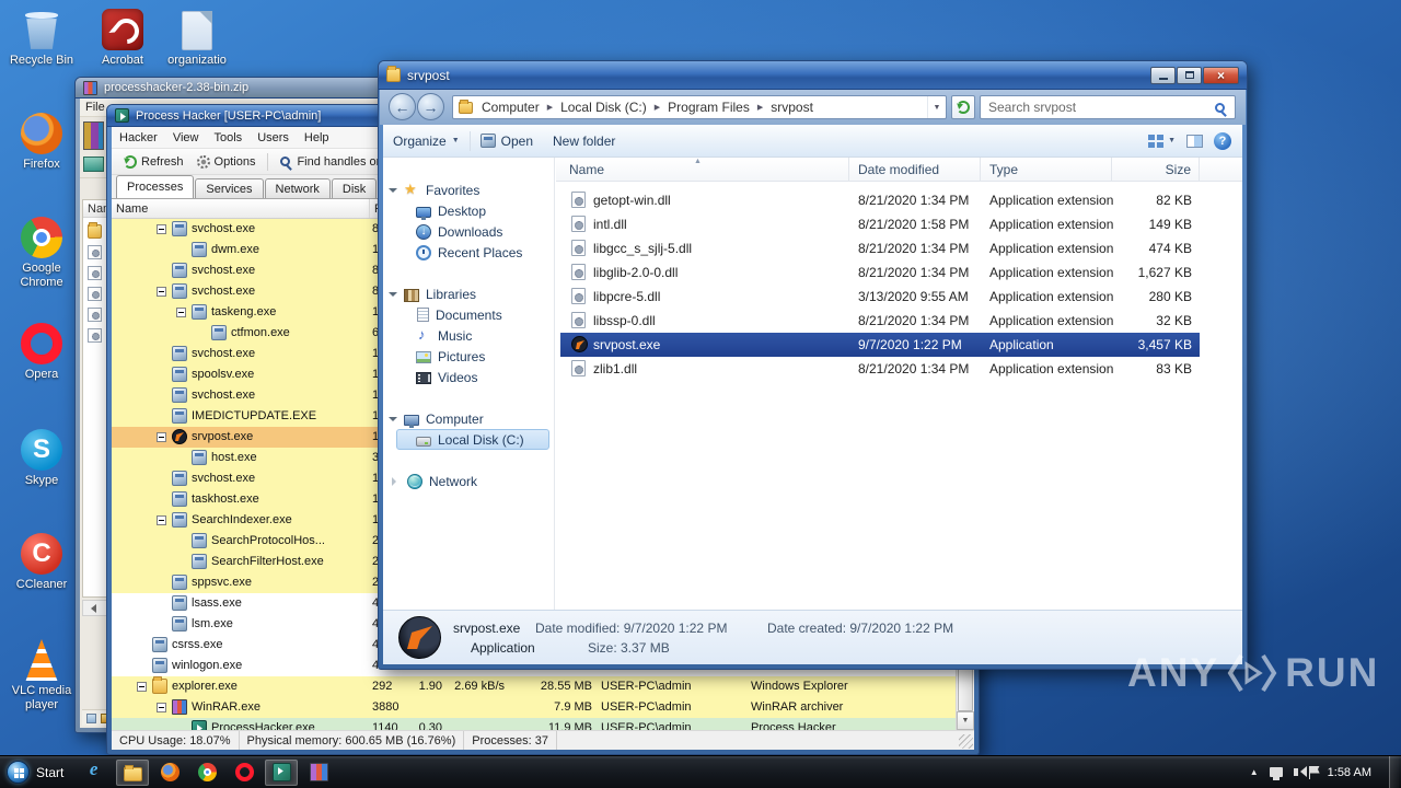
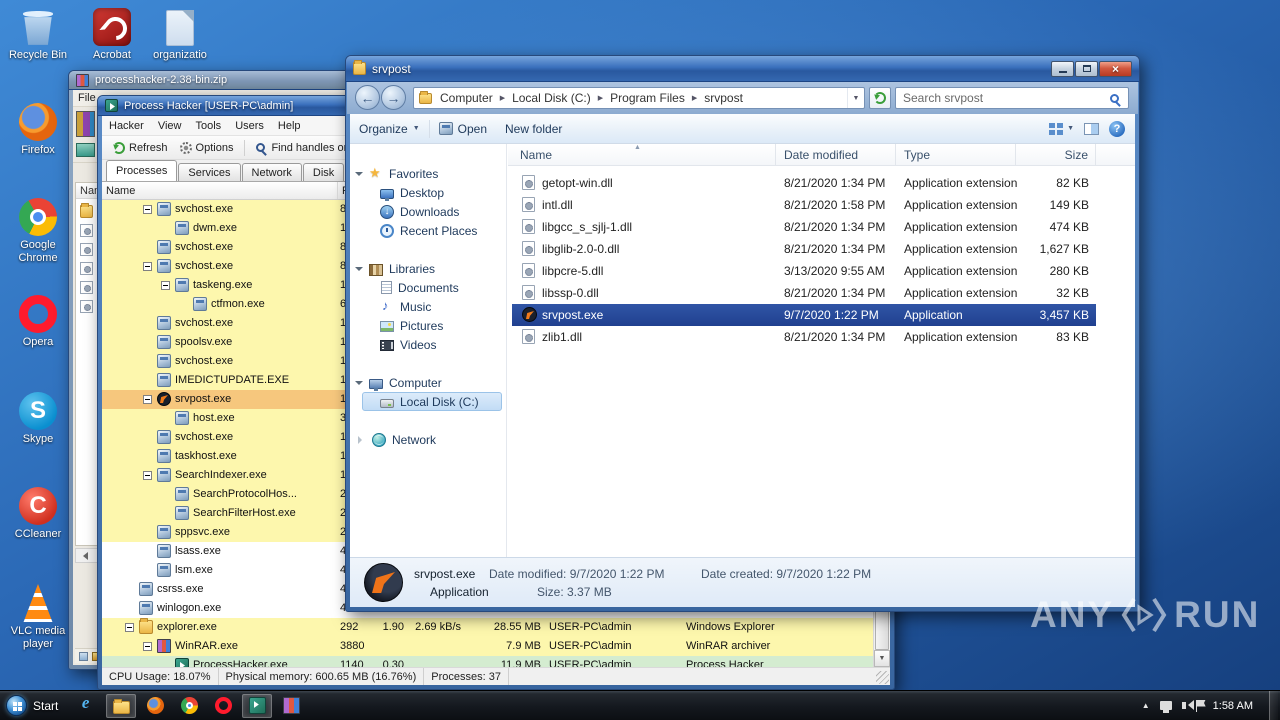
  Recycle Bin
  Acrobat
  organizatio
  Firefox
  Google Chrome
  Opera
  Skype
  CCleaner
  VLC media player
  processhacker-2.38-bin.zip
  File
  Process Hacker [USER-PC\admin]
  Hacker
  View
  Tools
  Users
  Help
  Refresh
  Options
  Find handles o
  Processes
  Services
  Network
  Disk
  Name
  svchost.exe
  8
  dwm.exe
  1
  svchost.exe
  8
  svchost.exe
  8
  taskeng.exe
  ctfmon.exe
  6
  svchost.exe
  spoolsv.exe
  svchost.exe
  IMEDICTUPDATE.EXE
  srvpost.exe
  host.exe
  svchost.exe
  taskhost.exe
  SearchIndexer.exe
  SearchProtocolHos...
  SearchFilterHost.exe
  sppsvc.exe
  lsass.exe
  4
  lsm.exe
  4
  csrss.exe
  4
  winlogon.exe
  4
  explorer.exe
  292
  1.90
  2.69 kB/s
  28.55 MB
  USER-PC\admin
  Windows Explorer
  WinRAR.exe
  3880
  7.9 MB
  USER-PC\admin
  WinRAR archiver
  ProcessHacker.exe
  1140
  0.30
  11.9 MB
  USER-PC\admin
  Process Hacker
  CPU Usage: 18.07%
  Physical memory: 600.65 MB (16.76%)
  Processes: 37
  srvpost
  ×
  ←
  →
  Computer
  Local Disk (C:)
  Program Files
  srvpost
  Search srvpost
  Organize
  Open
  New folder
  Favorites
  Desktop
  Downloads
  Recent Places
  Libraries
  Documents
  Music
  Pictures
  Videos
  Computer
  Local Disk (C:)
  Network
  Name
  Date modified
  Type
  Size
  getopt-win.dll
  8/21/2020 1:34 PM
  Application extension
  82 KB
  intl.dll
  8/21/2020 1:58 PM
  Application extension
  149 KB
- libgcc_s_sjlj-5.dll
+ libgcc_s_sjlj-1.dll
  8/21/2020 1:34 PM
  Application extension
  474 KB
  libglib-2.0-0.dll
  8/21/2020 1:34 PM
  Application extension
  1,627 KB
  libpcre-5.dll
  3/13/2020 9:55 AM
  Application extension
  280 KB
  libssp-0.dll
  8/21/2020 1:34 PM
  Application extension
  32 KB
  srvpost.exe
  9/7/2020 1:22 PM
  Application
  3,457 KB
  zlib1.dll
  8/21/2020 1:34 PM
  Application extension
  83 KB
  srvpost.exe
  Date modified: 9/7/2020 1:22 PM
  Date created: 9/7/2020 1:22 PM
  Application
  Size: 3.37 MB
  ANY
  RUN
  Start
  ▲
  1:58 AM
